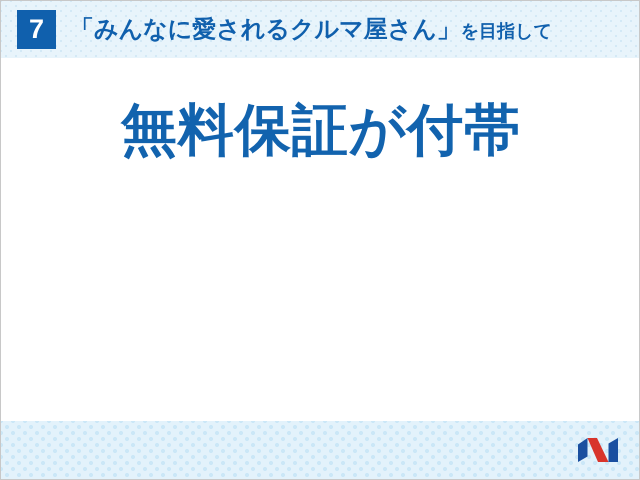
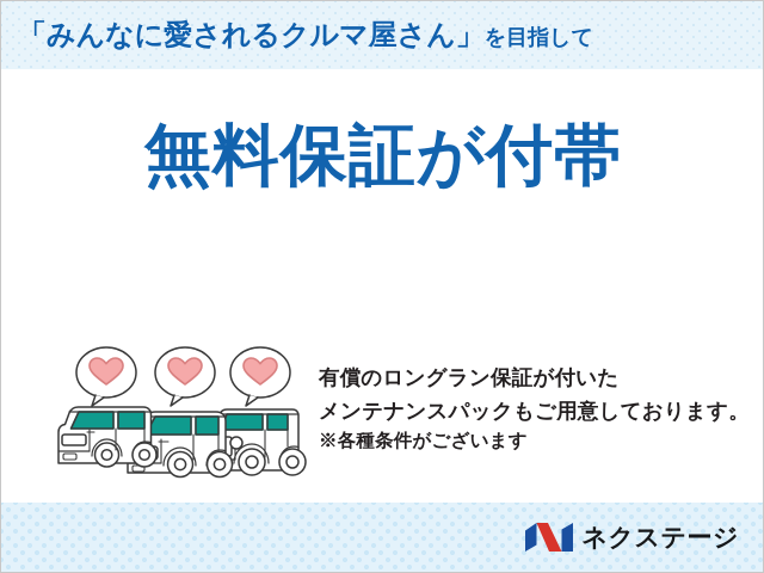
- 7
  「みんなに愛されるクルマ屋さん」
  を目指して
  無料保証が付帯
+ 有償のロングラン保証が付いた
+ メンテナンスパックもご用意しております。
+ ※各種条件がございます
+ ネクステージ
